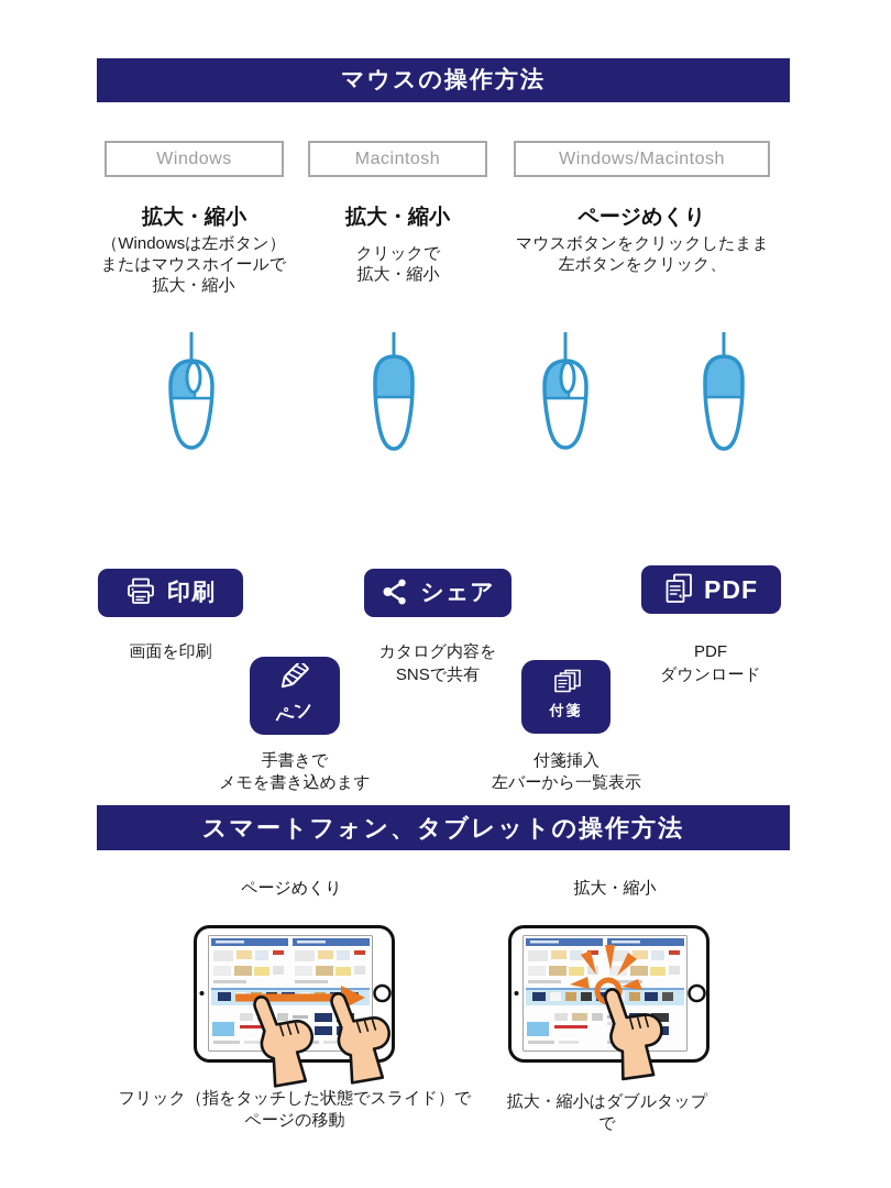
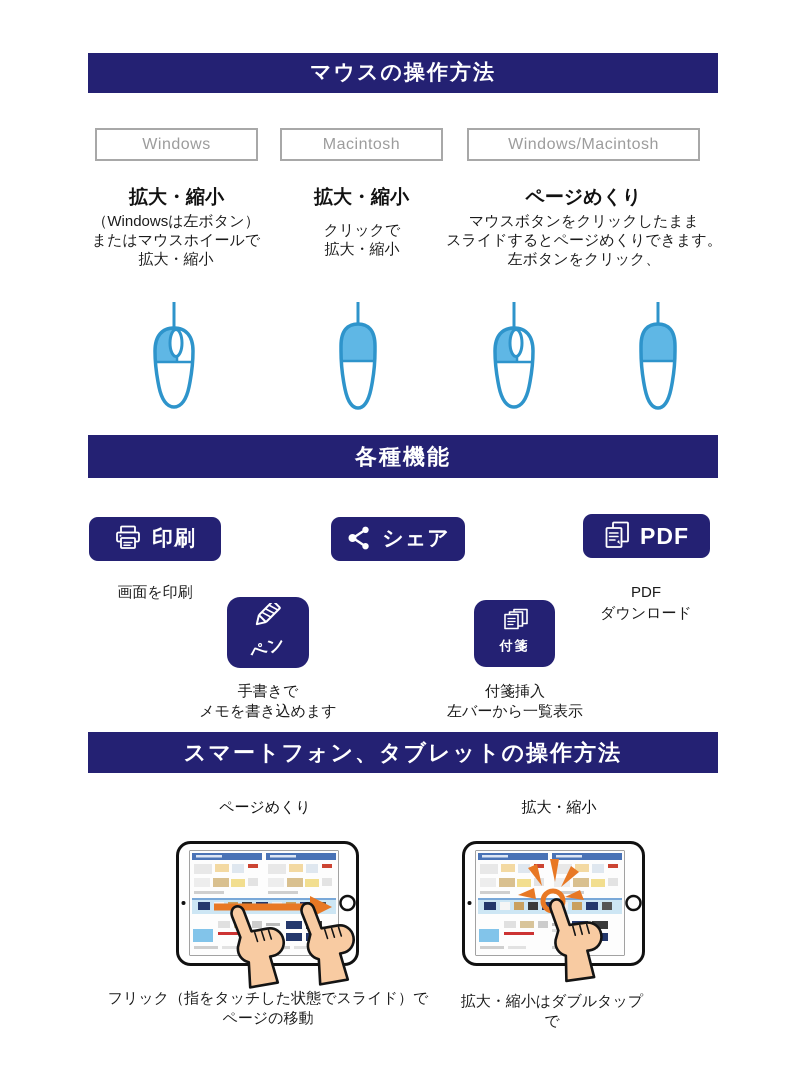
  マウスの操作方法
  Windows
  Macintosh
  Windows/Macintosh
  拡大・縮小
  拡大・縮小
  ページめくり
  （Windowsは左ボタン）
  またはマウスホイールで
  拡大・縮小
  クリックで
  拡大・縮小
  マウスボタンをクリックしたまま
+ スライドするとページめくりできます。
  左ボタンをクリック、
+ 各種機能
  印刷
  シェア
  PDF
  画面を印刷
- カタログ内容を
- SNSで共有
  PDF
  ダウンロード
  付箋
  手書きで
  メモを書き込めます
  付箋挿入
  左バーから一覧表示
  スマートフォン、タブレットの操作方法
  ページめくり
  拡大・縮小
  フリック（指をタッチした状態でスライド）で
  ページの移動
  拡大・縮小はダブルタップで
